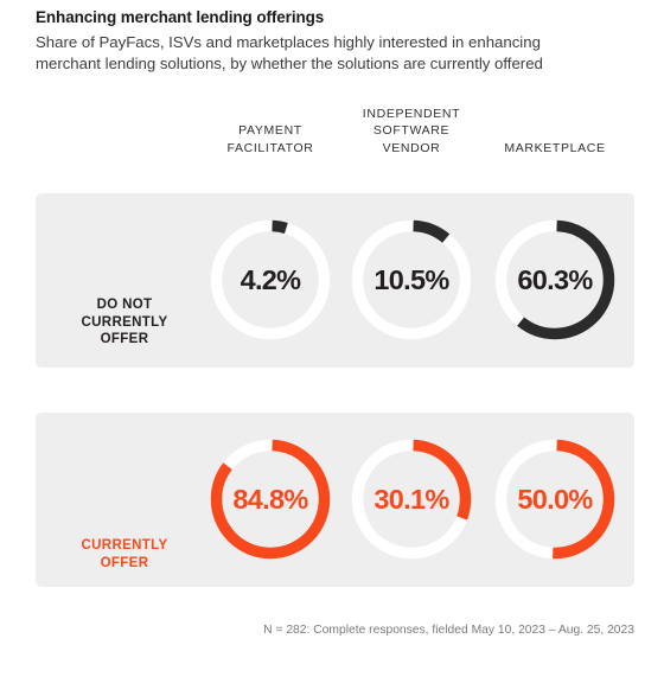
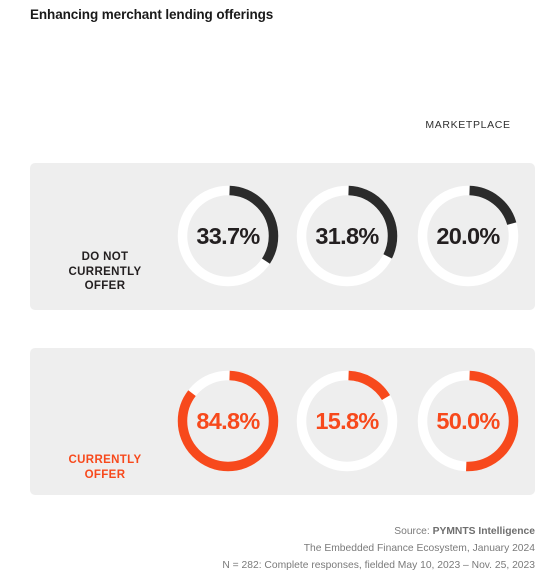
  Enhancing merchant lending offerings
- Share of PayFacs, ISVs and marketplaces highly interested in enhancing merchant lending solutions, by whether the solutions are currently offered
- PAYMENT
- FACILITATOR
- INDEPENDENT
- SOFTWARE
- VENDOR
  MARKETPLACE
  DO NOT
  CURRENTLY
  OFFER
  CURRENTLY
  OFFER
- 4.2%
+ 33.7%
- 10.5%
+ 31.8%
- 60.3%
+ 20.0%
  84.8%
- 30.1%
+ 15.8%
  50.0%
+ Source: PYMNTS Intelligence
+ The Embedded Finance Ecosystem, January 2024
- N = 282: Complete responses, fielded May 10, 2023 – Aug. 25, 2023
+ N = 282: Complete responses, fielded May 10, 2023 – Nov. 25, 2023
